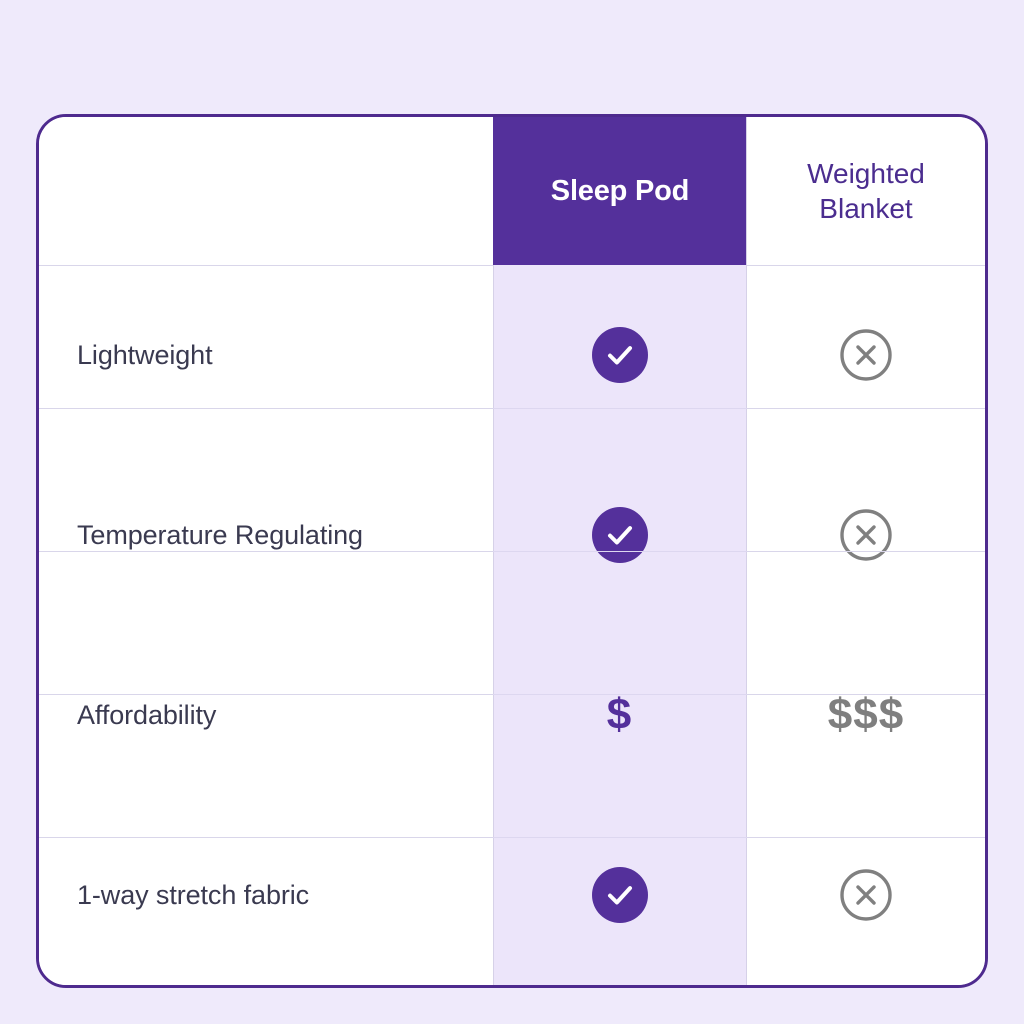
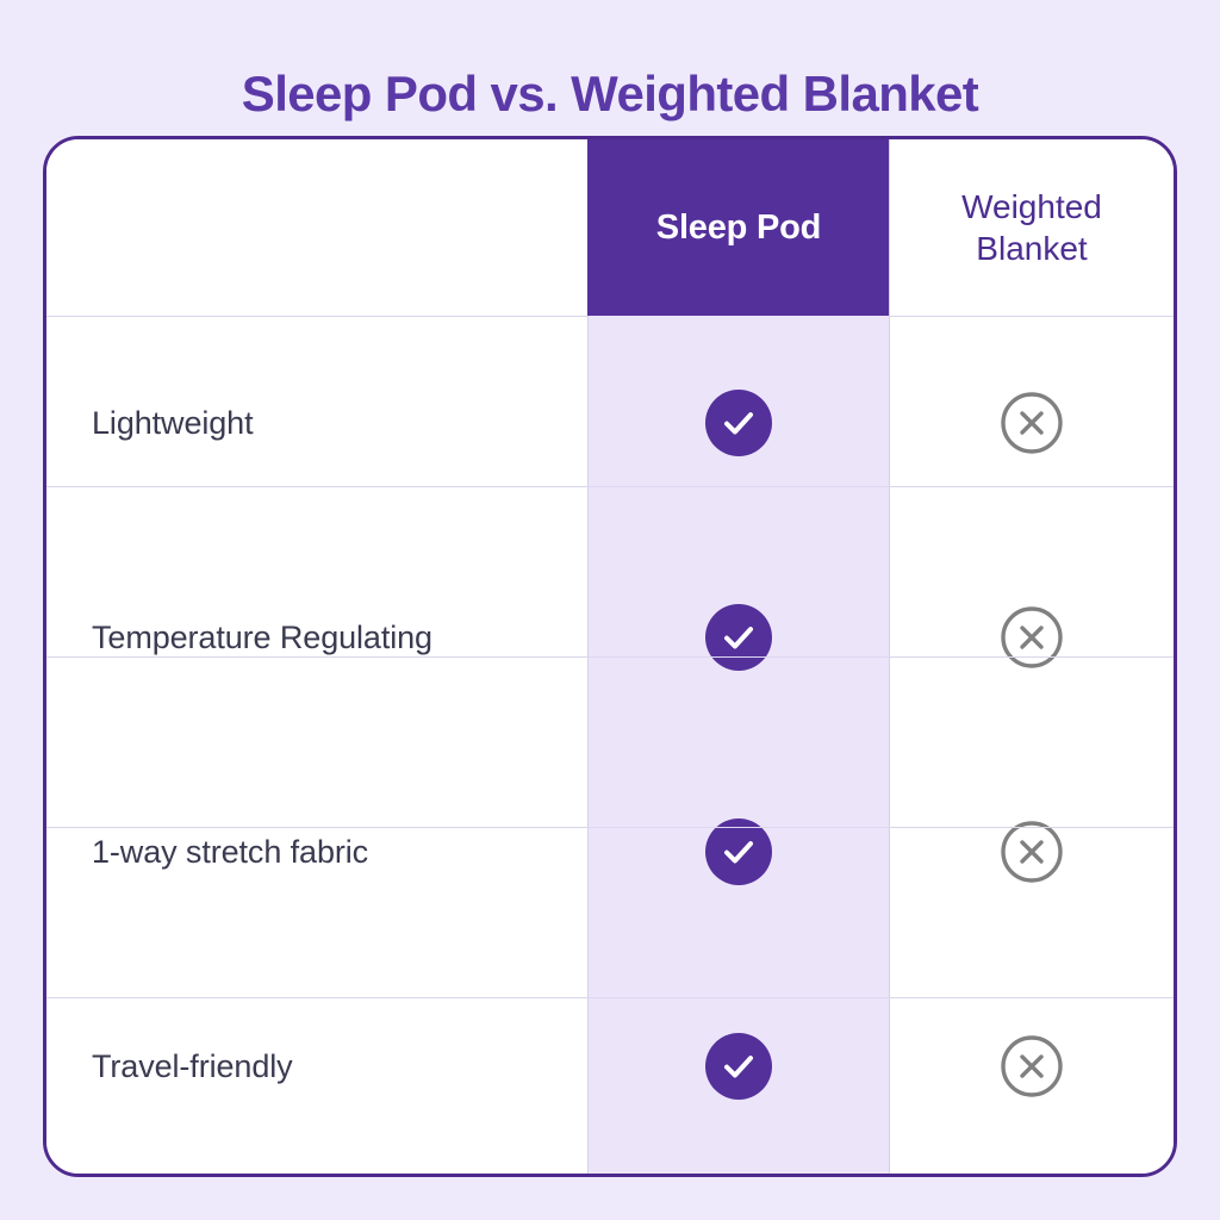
+ Sleep Pod vs. Weighted Blanket
  	Sleep Pod	Weighted Blanket
  Lightweight
  Temperature Regulating
- Affordability	$	$$$
  1-way stretch fabric
+ Travel-friendly
